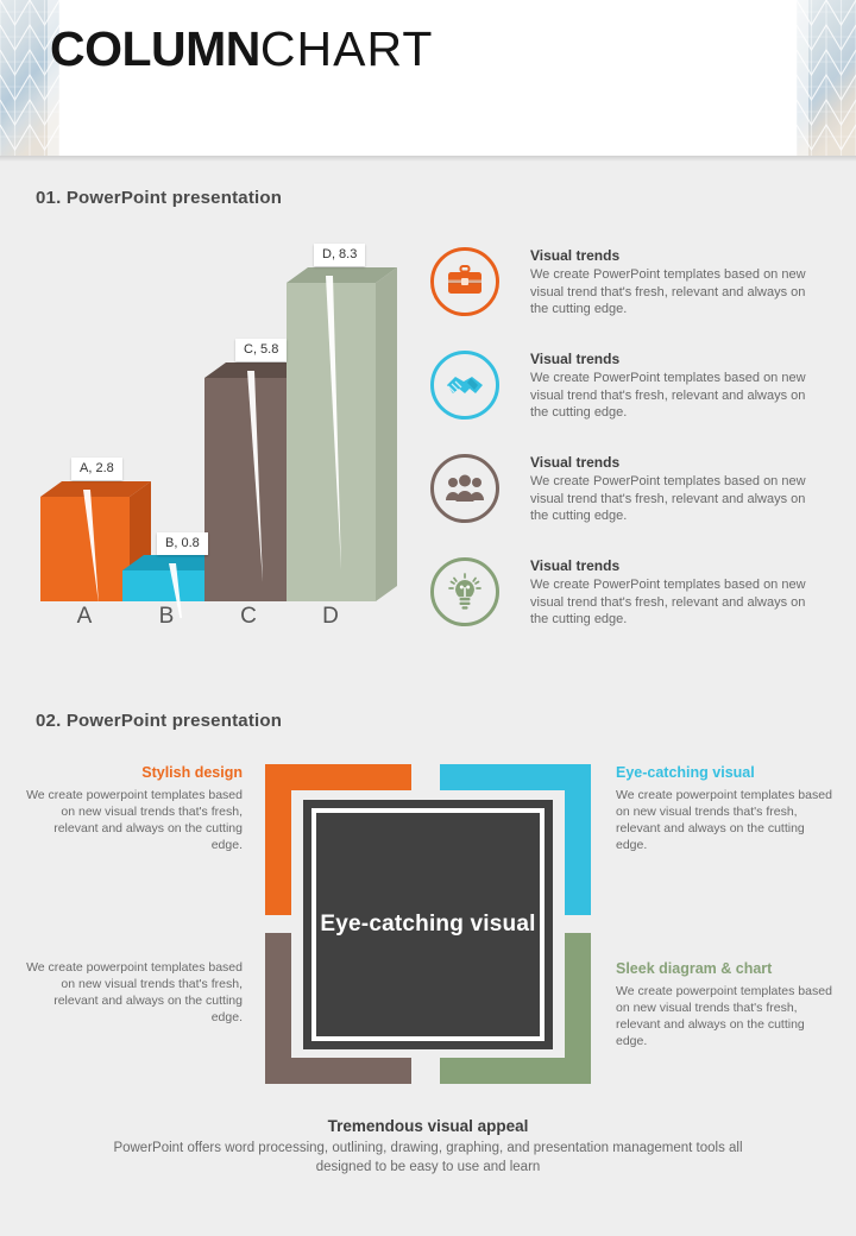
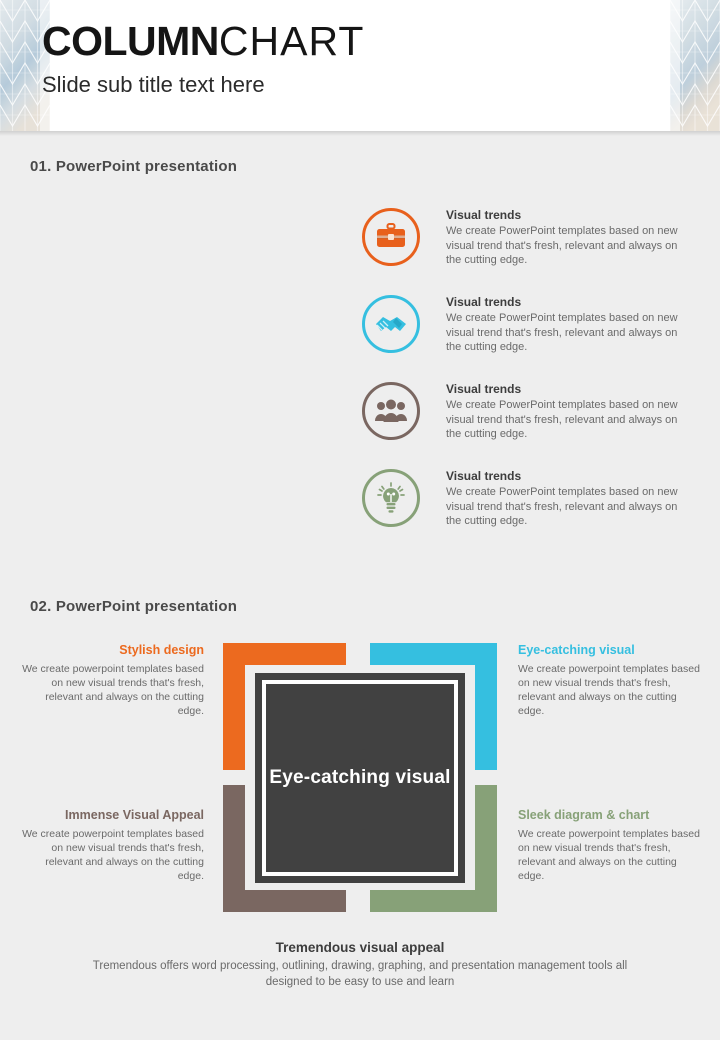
  COLUMNCHART
+ Slide sub title text here
  01. PowerPoint presentation
- A, 2.8
- B, 0.8
- C, 5.8
- D, 8.3
- A
- B
- C
- D
  Visual trends
  We create PowerPoint templates based on new visual trend that's fresh, relevant and always on the cutting edge.
  Visual trends
  We create PowerPoint templates based on new visual trend that's fresh, relevant and always on the cutting edge.
  Visual trends
  We create PowerPoint templates based on new visual trend that's fresh, relevant and always on the cutting edge.
  Visual trends
  We create PowerPoint templates based on new visual trend that's fresh, relevant and always on the cutting edge.
  02. PowerPoint presentation
  Stylish design
  We create powerpoint templates based on new visual trends that's fresh, relevant and always on the cutting edge.
  Eye-catching visual
  We create powerpoint templates based on new visual trends that's fresh, relevant and always on the cutting edge.
+ Immense Visual Appeal
  We create powerpoint templates based on new visual trends that's fresh, relevant and always on the cutting edge.
  Sleek diagram & chart
  We create powerpoint templates based on new visual trends that's fresh, relevant and always on the cutting edge.
  Eye-catching visual
  Tremendous visual appeal
- PowerPoint offers word processing, outlining, drawing, graphing, and presentation management tools all designed to be easy to use and learn
+ Tremendous offers word processing, outlining, drawing, graphing, and presentation management tools all designed to be easy to use and learn
